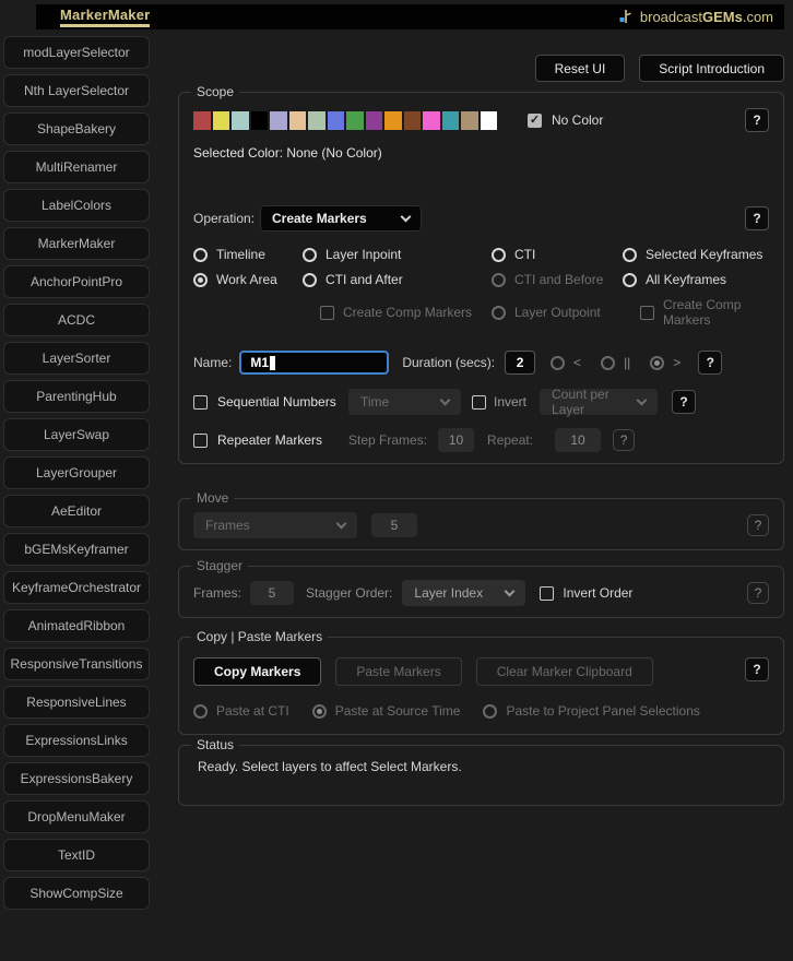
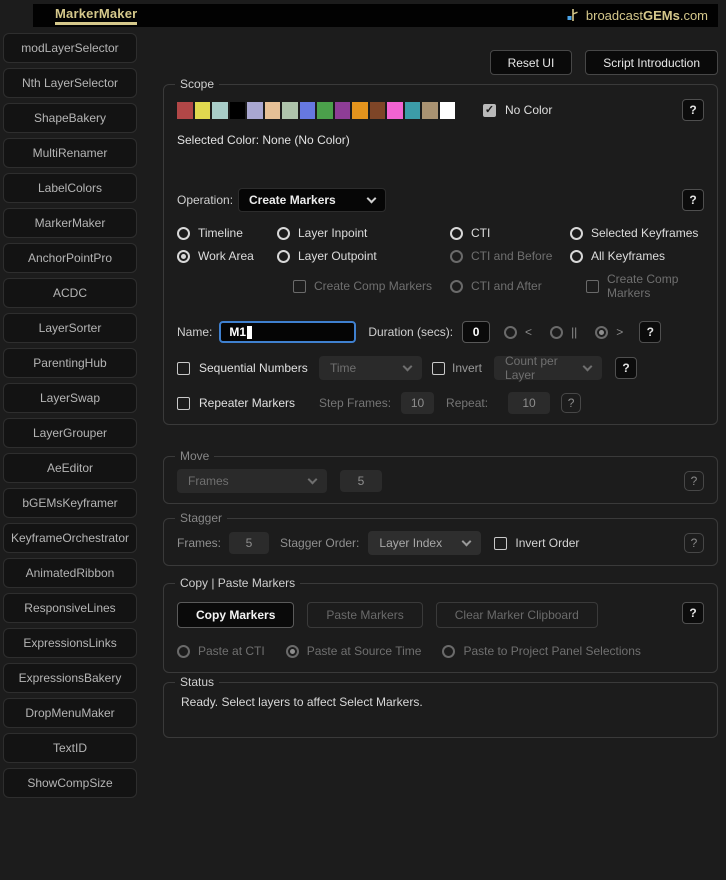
  MarkerMaker
  broadcastGEMs.com
  modLayerSelector
  Nth LayerSelector
  ShapeBakery
  MultiRenamer
  LabelColors
  MarkerMaker
  AnchorPointPro
  ACDC
  LayerSorter
  ParentingHub
  LayerSwap
  LayerGrouper
  AeEditor
  bGEMsKeyframer
  KeyframeOrchestrator
  AnimatedRibbon
- ResponsiveTransitions
  ResponsiveLines
  ExpressionsLinks
  ExpressionsBakery
  DropMenuMaker
  TextID
  ShowCompSize
  Reset UI
  Script Introduction
  Scope
  ✓
  No Color
  ?
  Selected Color: None (No Color)
  Operation:
  Create Markers
  ?
  Timeline
  Layer Inpoint
  CTI
  Selected Keyframes
  Work Area
- CTI and After
+ Layer Outpoint
  CTI and Before
  All Keyframes
  Create Comp Markers
- Layer Outpoint
+ CTI and After
  Create Comp Markers
  Name:
  M1
  Duration (secs):
- 2
+ 0
  <
  ||
  >
  ?
  Sequential Numbers
  Time
  Invert
  Count per Layer
  ?
  Repeater Markers
  Step Frames:
  10
  Repeat:
  10
  ?
  Move
  Frames
  5
  ?
  Stagger
  Frames:
  5
  Stagger Order:
  Layer Index
  Invert Order
  ?
  Copy | Paste Markers
  Copy Markers
  Paste Markers
  Clear Marker Clipboard
  ?
  Paste at CTI
  Paste at Source Time
  Paste to Project Panel Selections
  Status
  Ready. Select layers to affect Select Markers.
